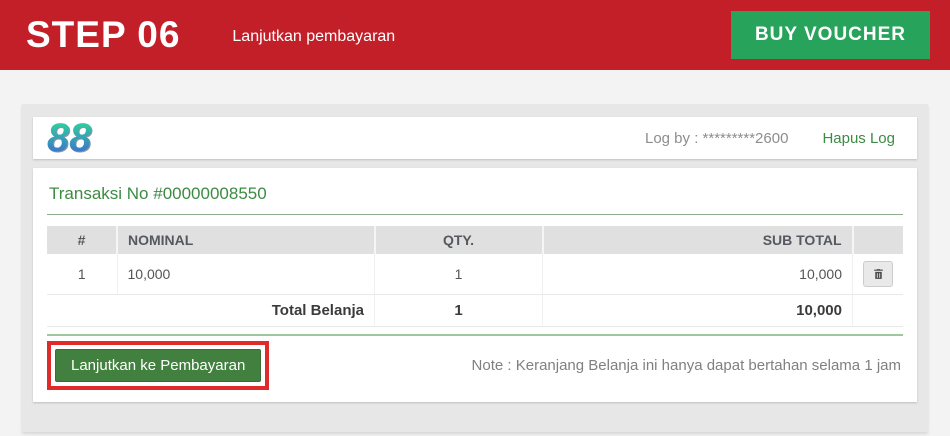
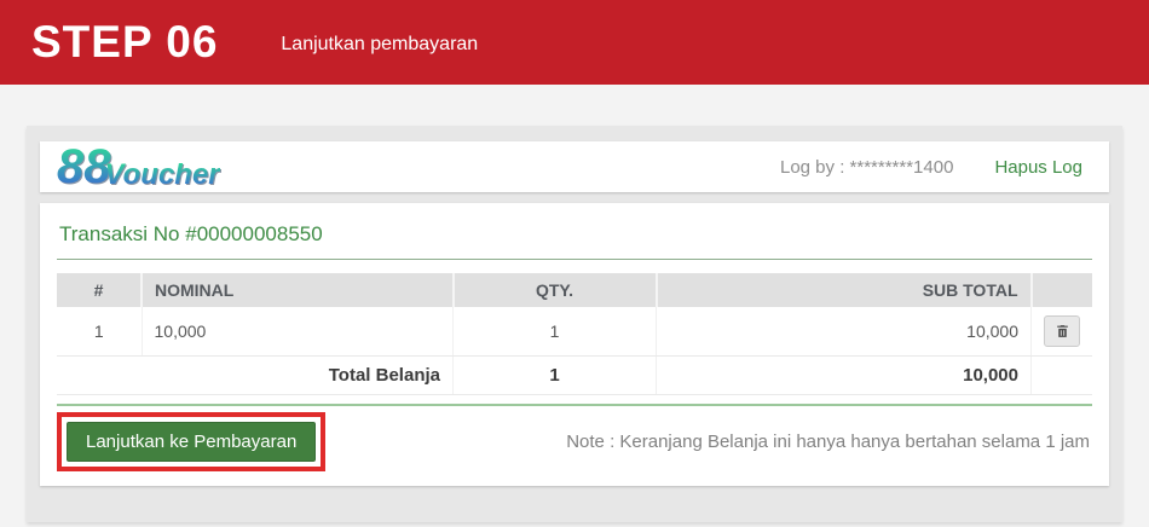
  STEP 06
  Lanjutkan pembayaran
- BUY VOUCHER
  88
+ Voucher
- Log by : *********2600
+ Log by : *********1400
  Hapus Log
  Transaksi No #00000008550
  #	NOMINAL	QTY.	SUB TOTAL
  1	10,000	1	10,000
  Total Belanja	1	10,000
  Lanjutkan ke Pembayaran
- Note : Keranjang Belanja ini hanya dapat bertahan selama 1 jam
+ Note : Keranjang Belanja ini hanya hanya bertahan selama 1 jam
